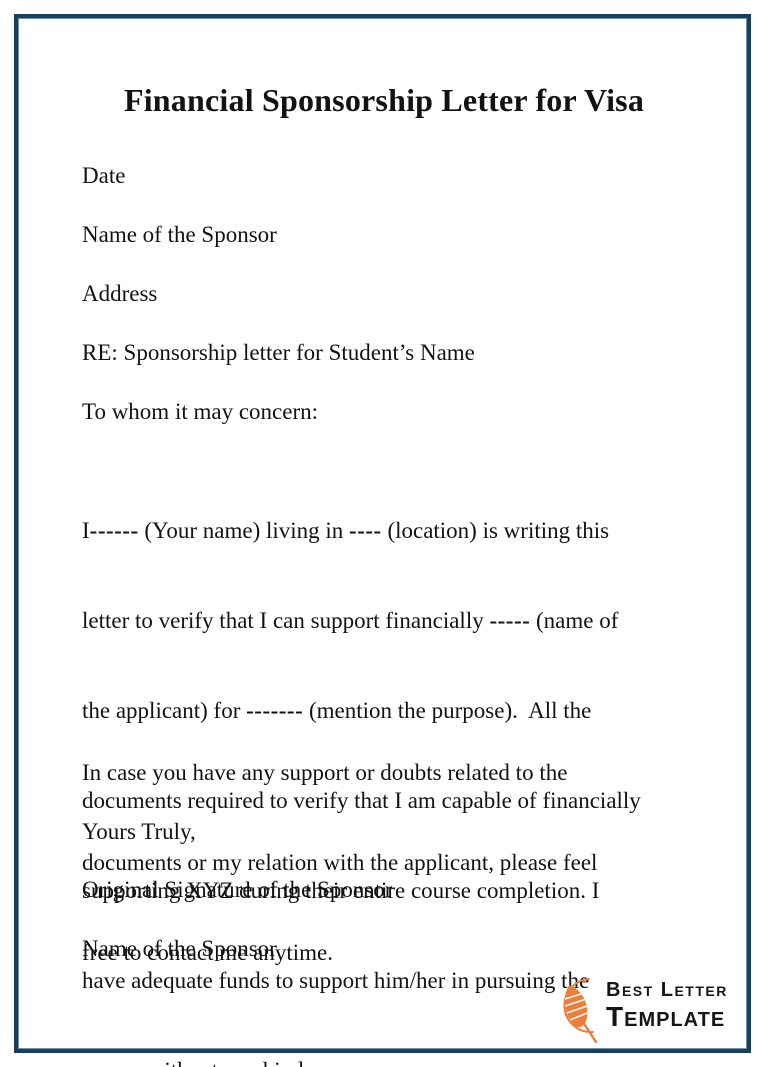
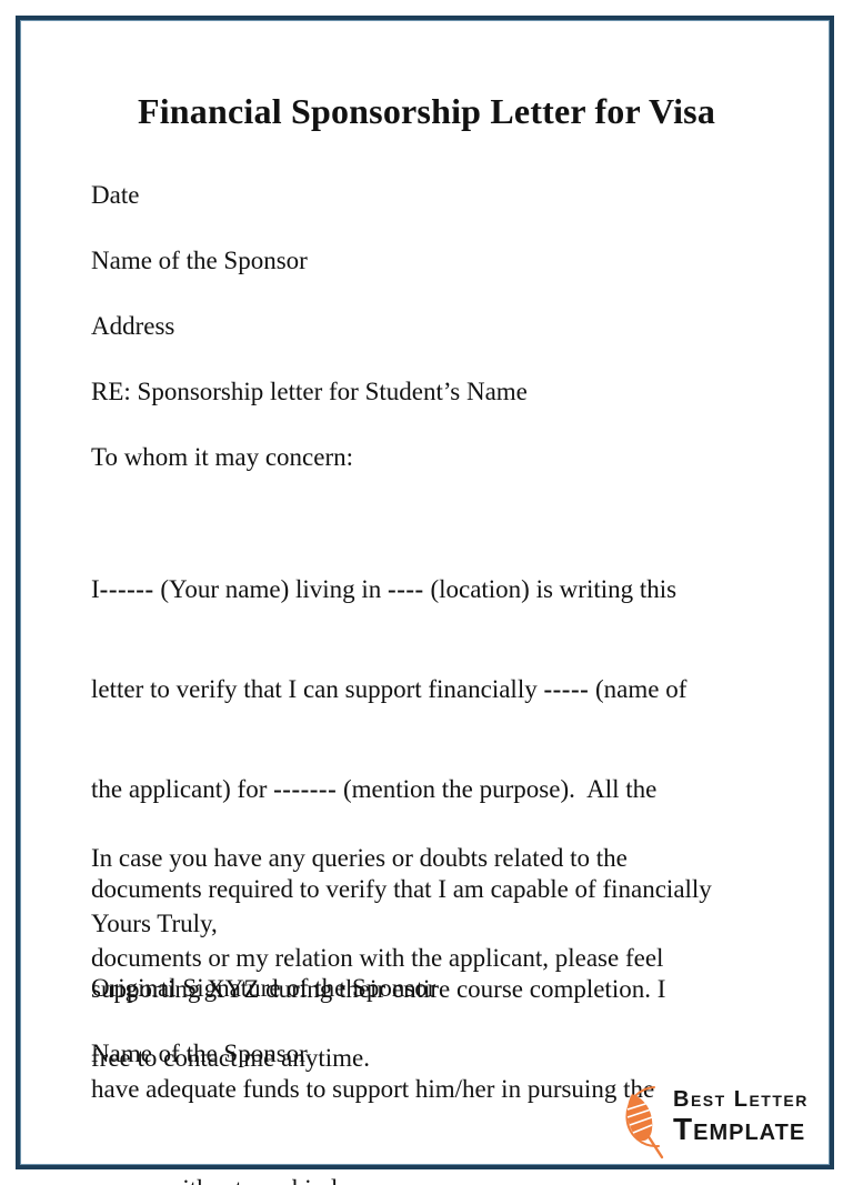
  Financial Sponsorship Letter for Visa
  Date
  Name of the Sponsor
  Address
  RE: Sponsorship letter for Student’s Name
  To whom it may concern:
  I------ (Your name) living in ---- (location) is writing this
  letter to verify that I can support financially ----- (name of
  the applicant) for ------- (mention the purpose). All the
  documents required to verify that I am capable of financially
  supporting XYZ during their entire course completion. I
  have adequate funds to support him/her in pursuing th
- In case you have any support or doubts related to the
+ In case you have any queries or doubts related to the
  documents or my relation with the applicant, please feel
  free to contact me anytime.
  Yours Truly,
  Original Signature of the Sponsor
  Name of the Sponsor
  Best Letter
  Template
